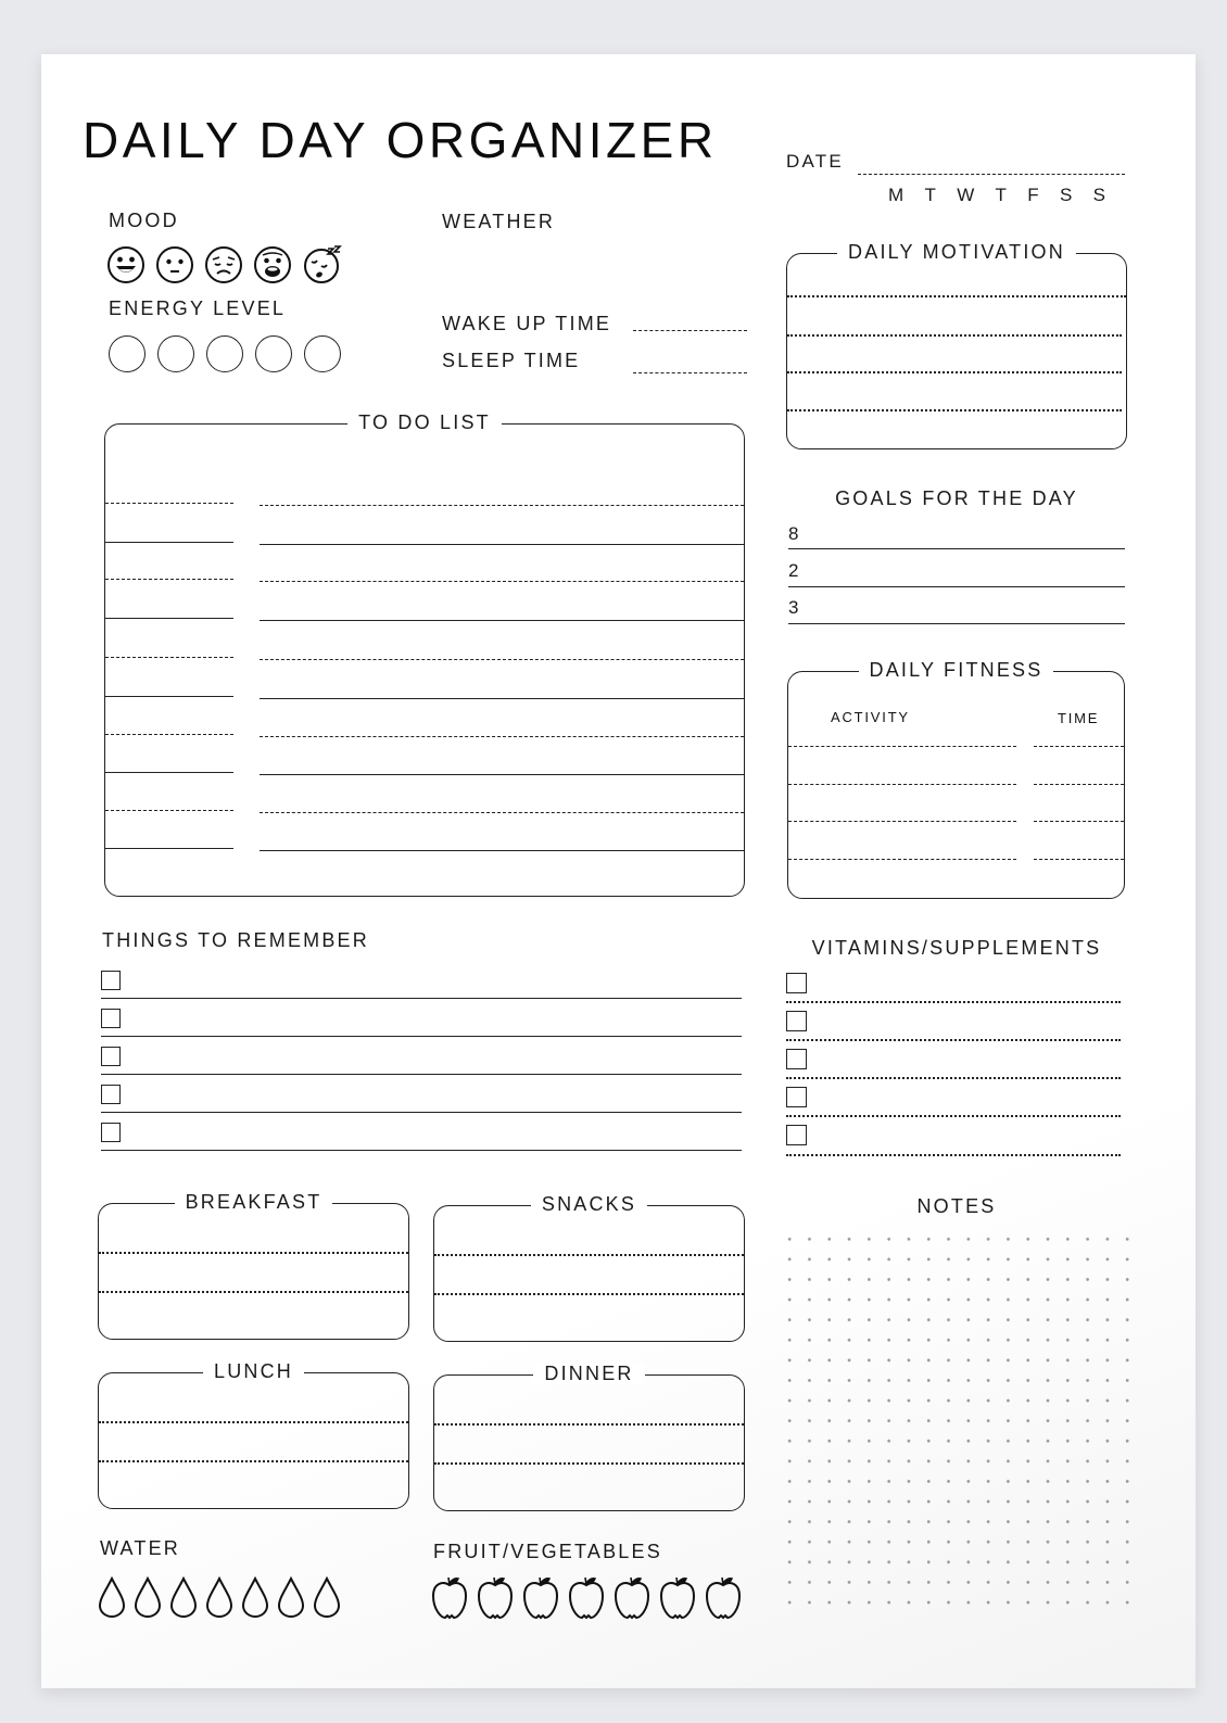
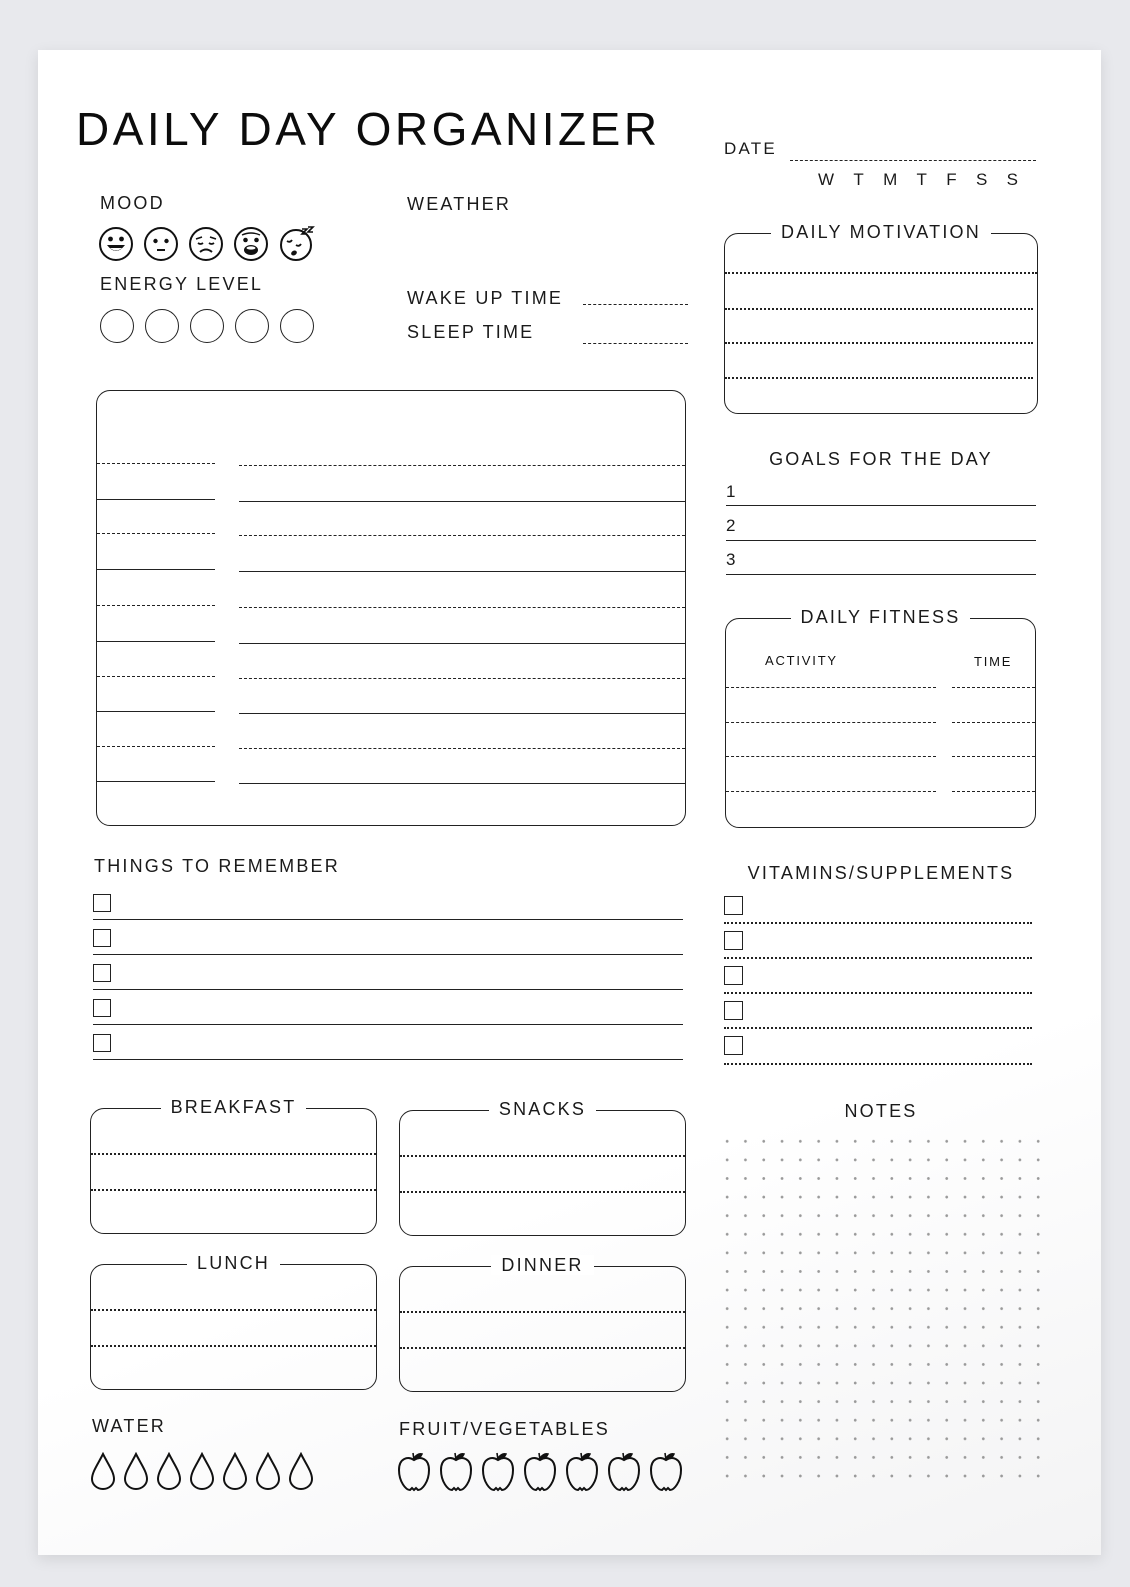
  DAILY DAY ORGANIZER
  DATE
- M
+ W
  T
- W
+ M
  T
  F
  S
  S
  MOOD
  ENERGY LEVEL
  WEATHER
  WAKE UP TIME
  SLEEP TIME
  DAILY MOTIVATION
- TO DO LIST
  GOALS FOR THE DAY
- 8
+ 1
  2
  3
  DAILY FITNESS
  ACTIVITY
  TIME
  THINGS TO REMEMBER
  VITAMINS/SUPPLEMENTS
  BREAKFAST
  SNACKS
  LUNCH
  DINNER
  NOTES
  WATER
  FRUIT/VEGETABLES
